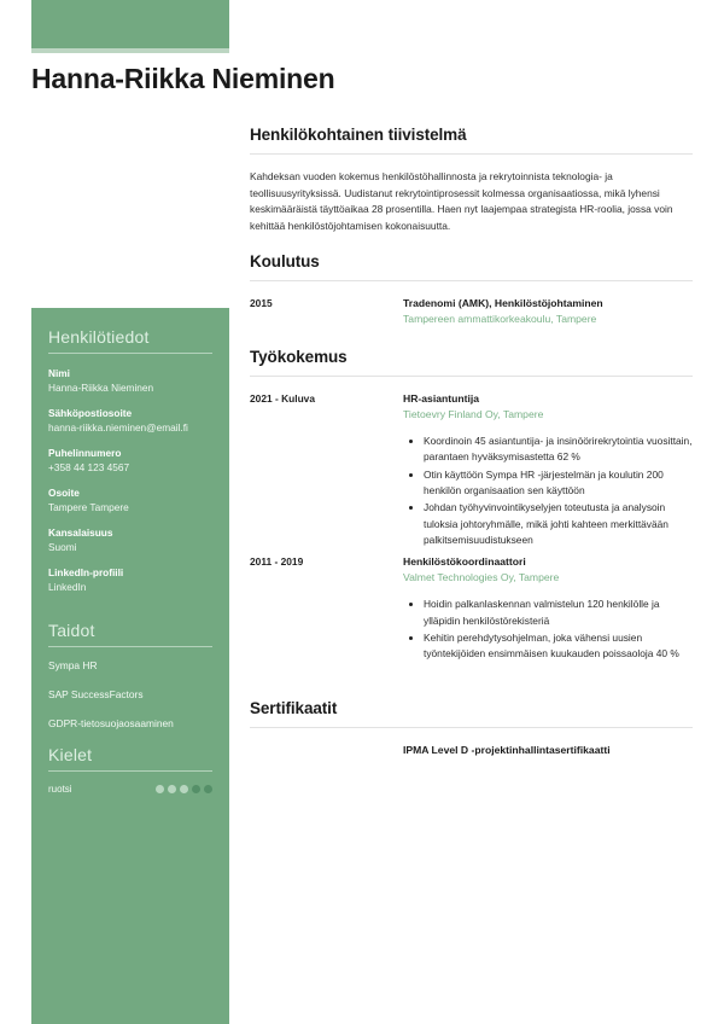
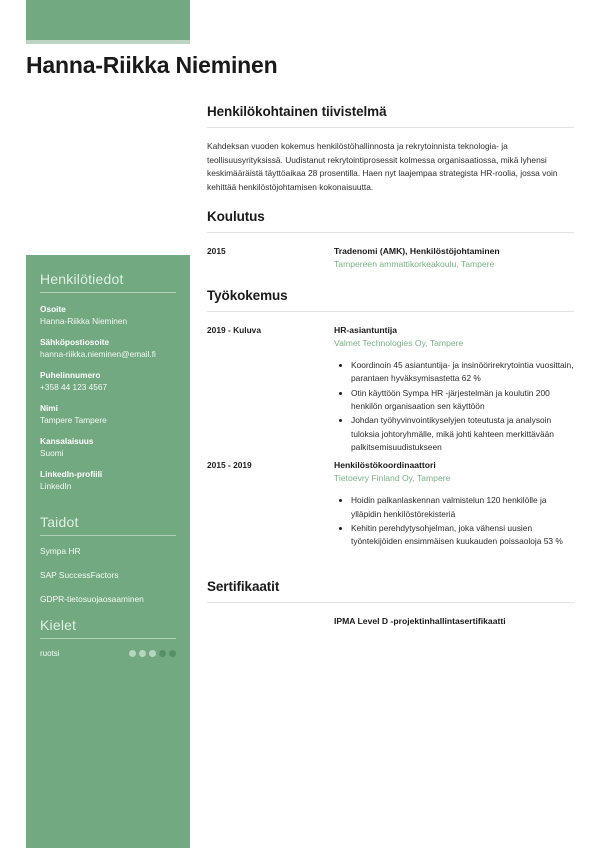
  Hanna-Riikka Nieminen
  Henkilötiedot
- Nimi
+ Osoite
  Hanna-Riikka Nieminen
  Sähköpostiosoite
  hanna-riikka.nieminen@email.fi
  Puhelinnumero
  +358 44 123 4567
- Osoite
+ Nimi
  Tampere Tampere
  Kansalaisuus
  Suomi
  LinkedIn-profiili
  LinkedIn
  Taidot
  Sympa HR
  SAP SuccessFactors
  GDPR-tietosuojaosaaminen
  Kielet
  ruotsi
  Henkilökohtainen tiivistelmä
  Kahdeksan vuoden kokemus henkilöstöhallinnosta ja rekrytoinnista teknologia- ja teollisuusyrityksissä. Uudistanut rekrytointiprosessit kolmessa organisaatiossa, mikä lyhensi keskimääräistä täyttöaikaa 28 prosentilla. Haen nyt laajempaa strategista HR-roolia, jossa voin kehittää henkilöstöjohtamisen kokonaisuutta.
  Koulutus
  2015
  Tradenomi (AMK), Henkilöstöjohtaminen
  Tampereen ammattikorkeakoulu, Tampere
  Työkokemus
- 2021 - Kuluva
+ 2019 - Kuluva
  HR-asiantuntija
- Tietoevry Finland Oy, Tampere
+ Valmet Technologies Oy, Tampere
  Koordinoin 45 asiantuntija- ja insinöörirekrytointia vuosittain, parantaen hyväksymisastetta 62 %
  Otin käyttöön Sympa HR -järjestelmän ja koulutin 200 henkilön organisaation sen käyttöön
  Johdan työhyvinvointikyselyjen toteutusta ja analysoin tuloksia johtoryhmälle, mikä johti kahteen merkittävään palkitsemisuudistukseen
- 2011 - 2019
+ 2015 - 2019
  Henkilöstökoordinaattori
- Valmet Technologies Oy, Tampere
+ Tietoevry Finland Oy, Tampere
  Hoidin palkanlaskennan valmistelun 120 henkilölle ja ylläpidin henkilöstörekisteriä
- Kehitin perehdytysohjelman, joka vähensi uusien työntekijöiden ensimmäisen kuukauden poissaoloja 40 %
+ Kehitin perehdytysohjelman, joka vähensi uusien työntekijöiden ensimmäisen kuukauden poissaoloja 53 %
  Sertifikaatit
  IPMA Level D -projektinhallintasertifikaatti
